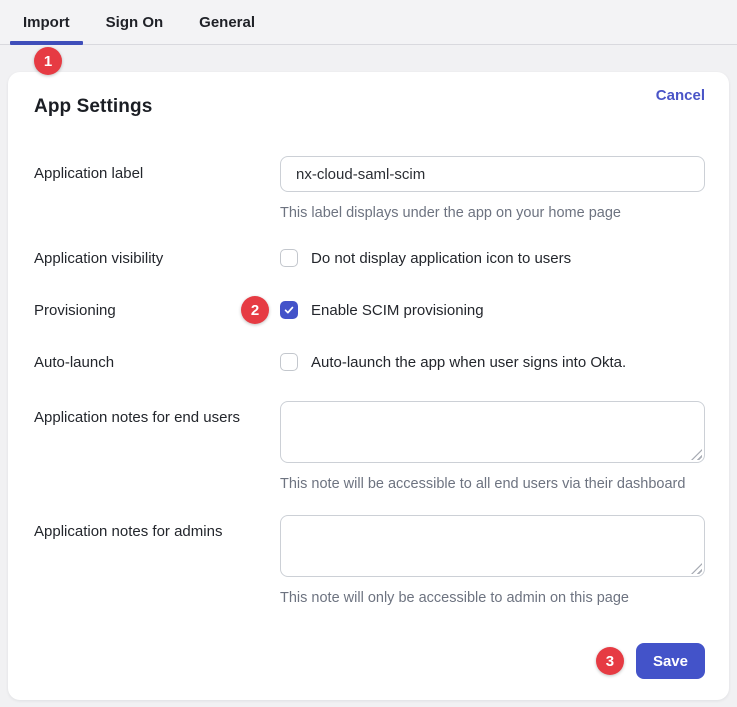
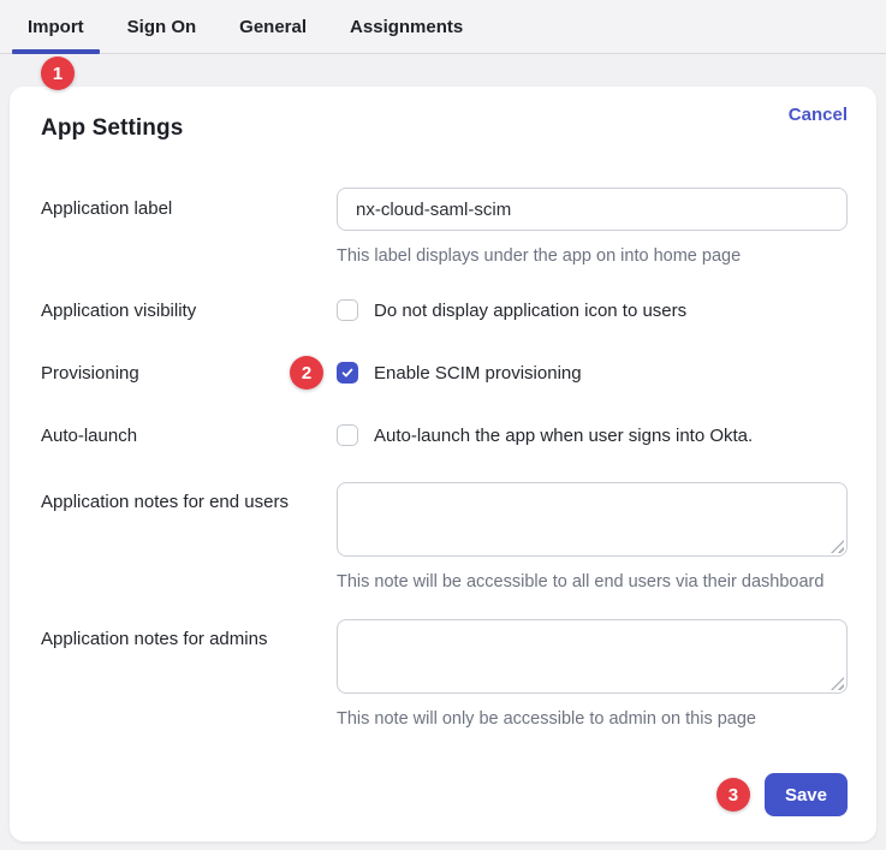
  Import
  Sign On
  General
+ Assignments
  1
  App Settings
  Cancel
  Application label
  nx-cloud-saml-scim
- This label displays under the app on your home page
+ This label displays under the app on into home page
  Application visibility
  Do not display application icon to users
  Provisioning
  2
  Enable SCIM provisioning
  Auto-launch
  Auto-launch the app when user signs into Okta.
  Application notes for end users
  This note will be accessible to all end users via their dashboard
  Application notes for admins
  This note will only be accessible to admin on this page
  3
  Save
